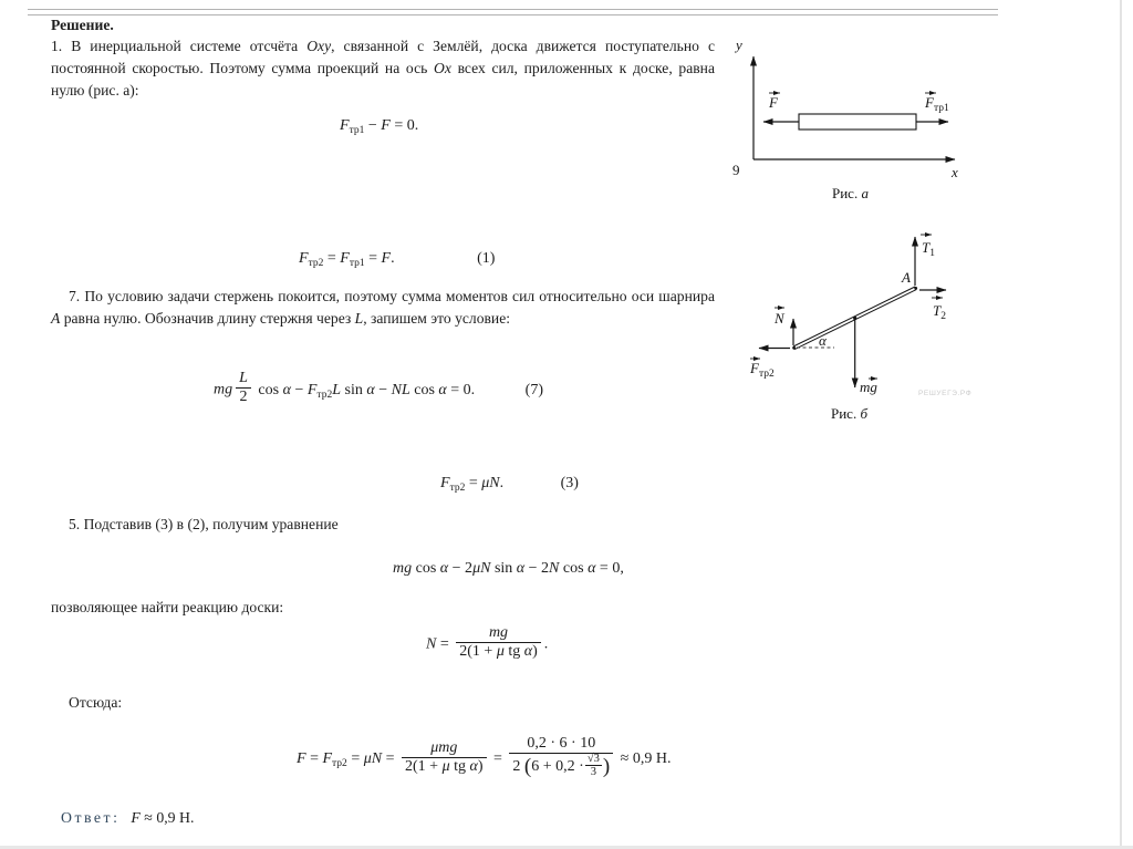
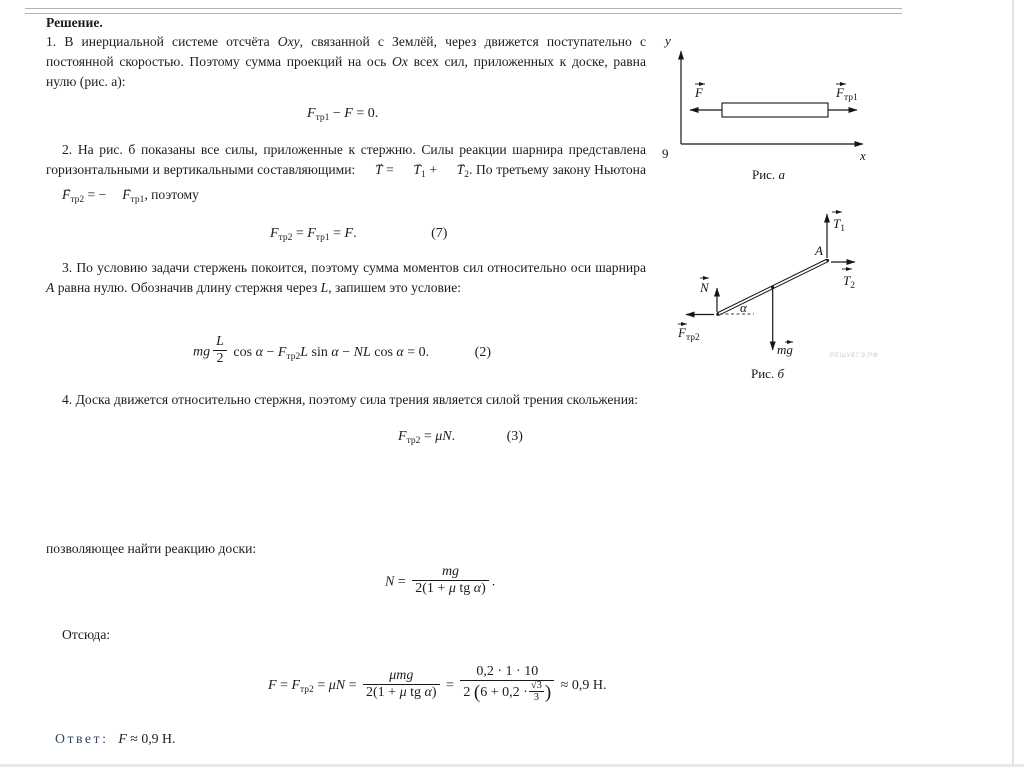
  Решение.
- 1. В инерциальной системе отсчёта Oxy, связанной с Землёй, доска движется поступательно с постоянной скоростью. Поэтому сумма проекций на ось Ox всех сил, приложенных к доске, равна нулю (рис. а):
+ 1. В инерциальной системе отсчёта Oxy, связанной с Землёй, через движется поступательно с постоянной скоростью. Поэтому сумма проекций на ось Ox всех сил, приложенных к доске, равна нулю (рис. а):
  Fтр1 − F = 0.
+ 2. На рис. б показаны все силы, приложенные к стержню. Силы реакции шарнира представлена горизонтальными и вертикальными составляющими: T = T1 + T2. По третьему закону Ньютона Fтр2 = − Fтр1, поэтому
- Fтр2 = Fтр1 = F. (1)
+ Fтр2 = Fтр1 = F. (7)
- 7. По условию задачи стержень покоится, поэтому сумма моментов сил относительно оси шарнира A равна нулю. Обозначив длину стержня через L, запишем это условие:
+ 3. По условию задачи стержень покоится, поэтому сумма моментов сил относительно оси шарнира A равна нулю. Обозначив длину стержня через L, запишем это условие:
  mg
  L
  2
- cos α − Fтр2L sin α − NL cos α = 0. (7)
+ cos α − Fтр2L sin α − NL cos α = 0. (2)
+ 4. Доска движется относительно стержня, поэтому сила трения является силой трения скольжения:
  Fтр2 = μN. (3)
- 5. Подставив (3) в (2), получим уравнение
- mg cos α − 2μN sin α − 2N cos α = 0,
  позволяющее найти реакцию доски:
  N =
  mg
  2(1 + μ tg α)
  .
  Отсюда:
  F = Fтр2 = μN =
  μmg
  2(1 + μ tg α)
  =
- 0,2 · 6 · 10
+ 0,2 · 1 · 10
  2 (6 + 0,2 ·
  √3
  3
  )
  ≈ 0,9 Н.
  Ответ: F ≈ 0,9 Н.
  y
  9
  x
  F
  Fтр1
  Рис. a
  T1
  A
  T2
  N
  Fтр2
  mg
  α
  Рис. б
